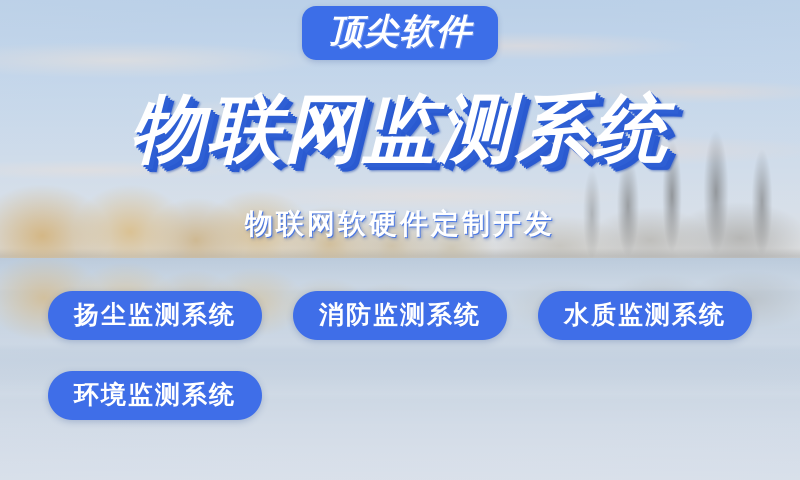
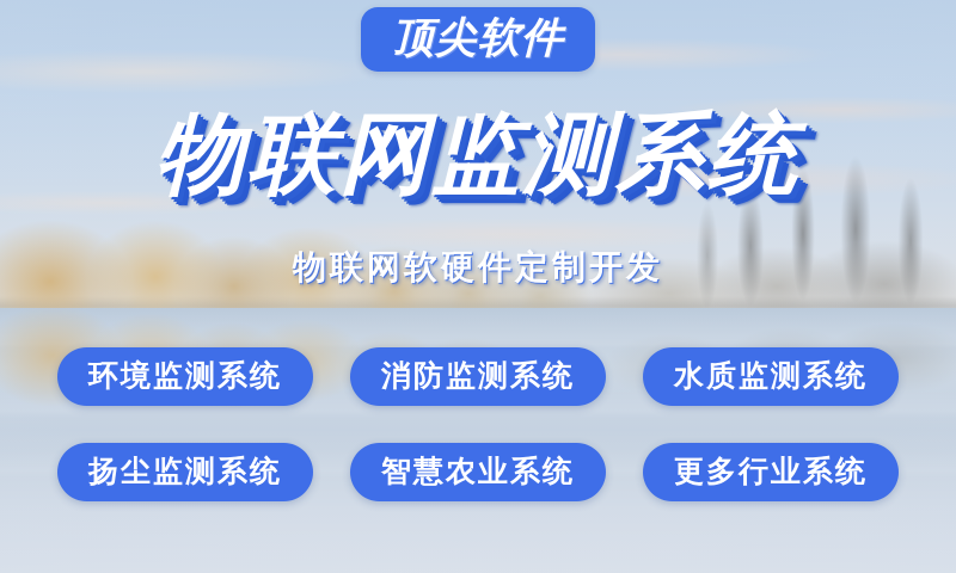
  顶尖软件
  物联网监测系统
  物联网软硬件定制开发
- 扬尘监测系统
+ 环境监测系统
  消防监测系统
  水质监测系统
- 环境监测系统
+ 扬尘监测系统
+ 智慧农业系统
+ 更多行业系统
